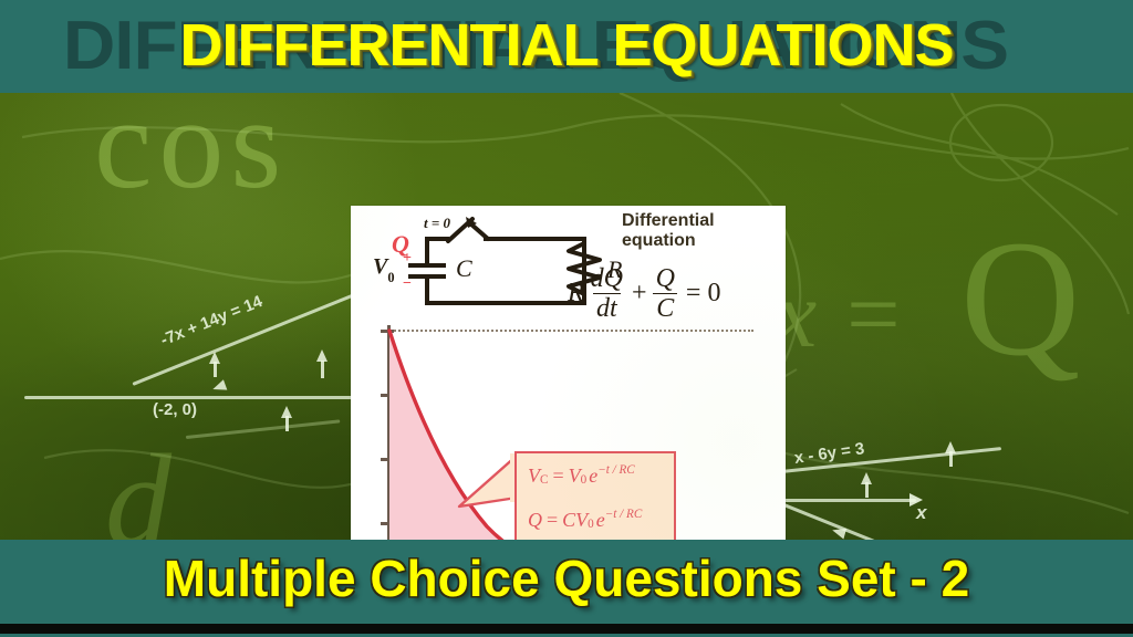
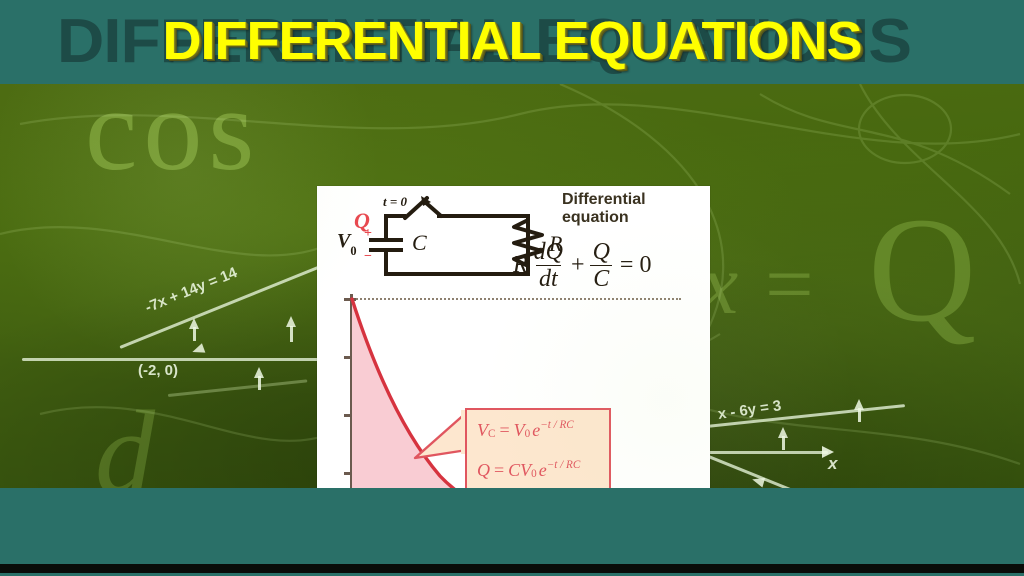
  DIFFERENTIAL EQUATIONS
  DIFFERENTIAL EQUATIONS
- Multiple Choice Questions Set - 2
